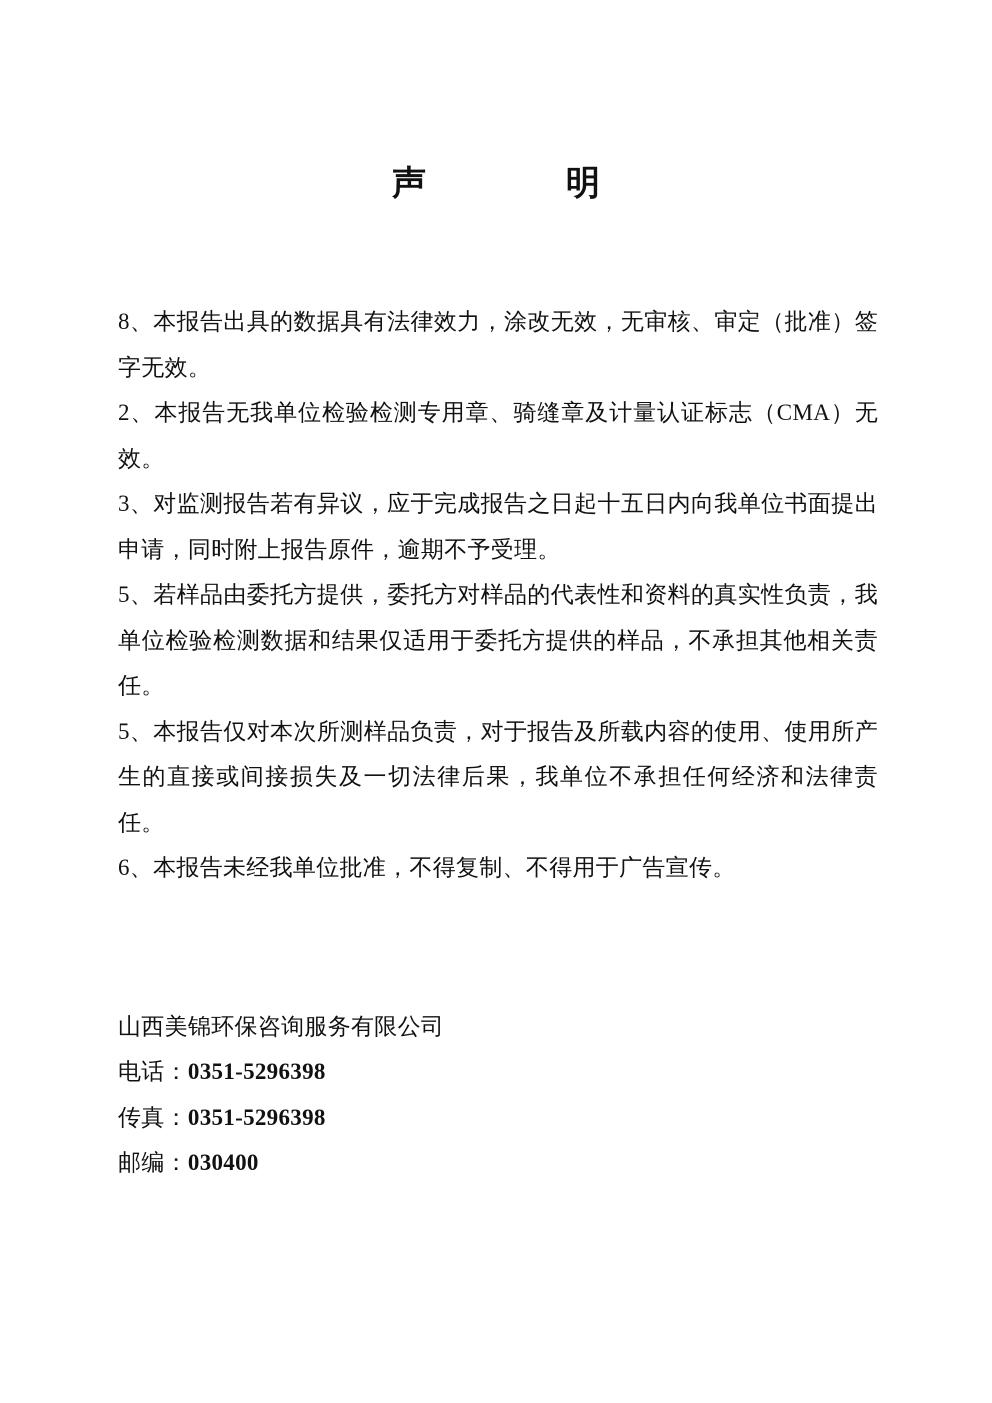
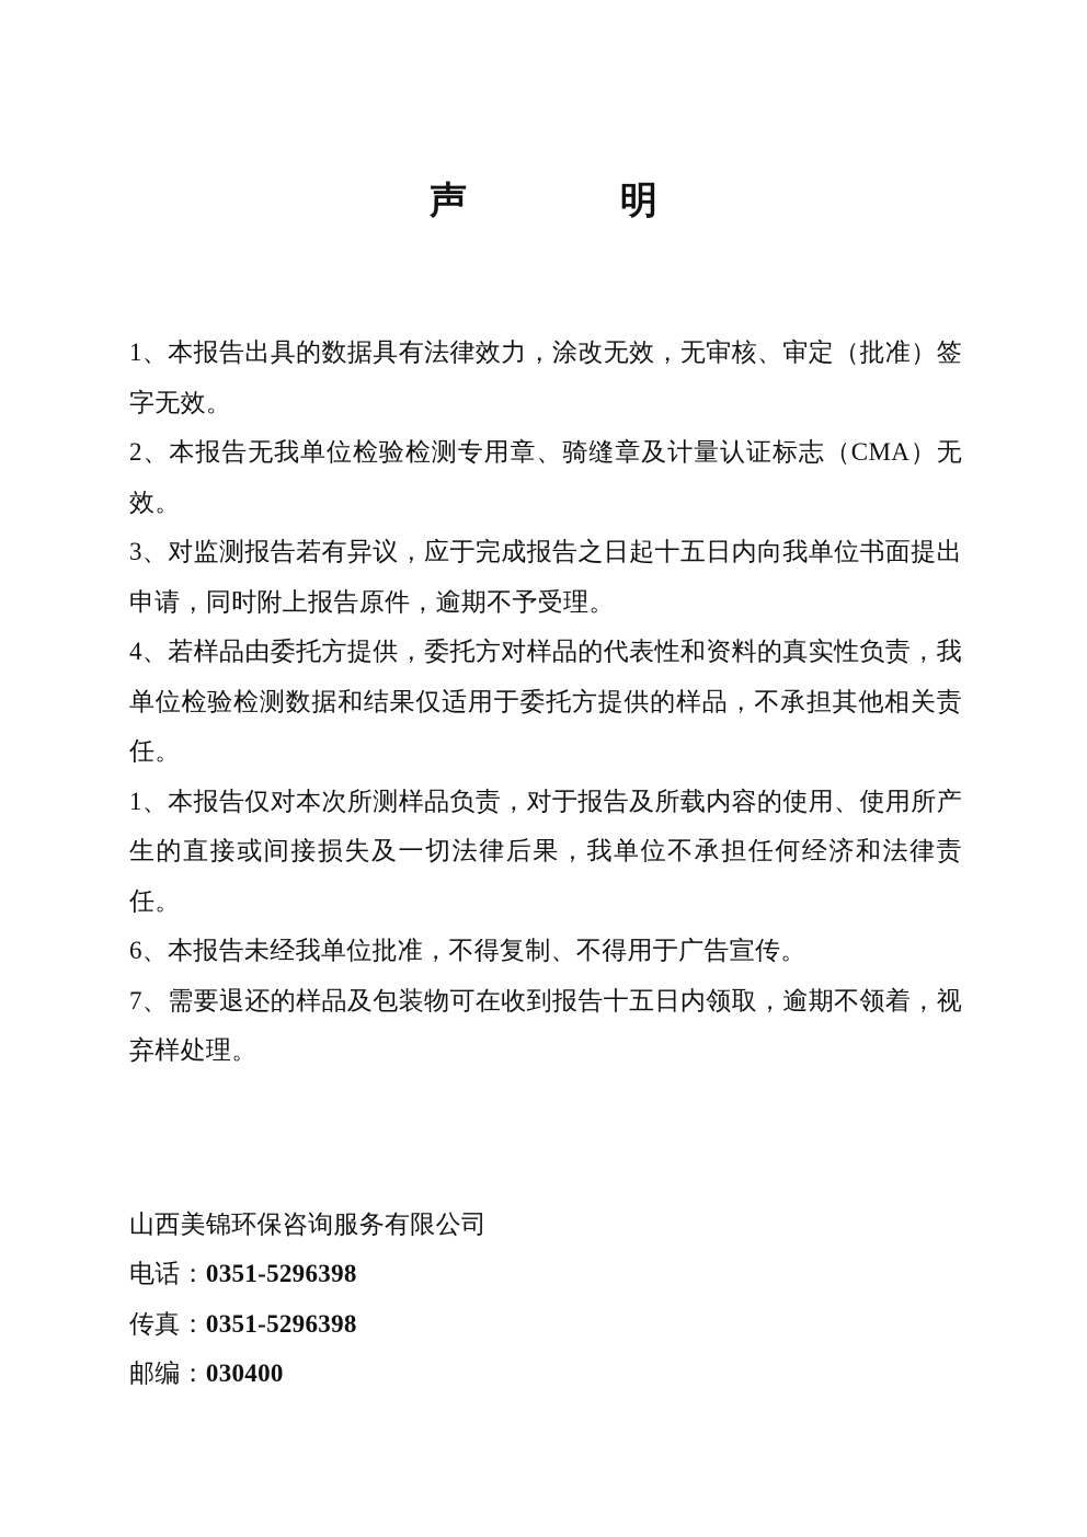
  声
  明
- 8、本报告出具的数据具有法律效力，涂改无效，无审核、审定（批准）签字无效。
+ 1、本报告出具的数据具有法律效力，涂改无效，无审核、审定（批准）签字无效。
  2、本报告无我单位检验检测专用章、骑缝章及计量认证标志（CMA）无效。
  3、对监测报告若有异议，应于完成报告之日起十五日内向我单位书面提出申请，同时附上报告原件，逾期不予受理。
- 5、若样品由委托方提供，委托方对样品的代表性和资料的真实性负责，我单位检验检测数据和结果仅适用于委托方提供的样品，不承担其他相关责任。
+ 4、若样品由委托方提供，委托方对样品的代表性和资料的真实性负责，我单位检验检测数据和结果仅适用于委托方提供的样品，不承担其他相关责任。
- 5、本报告仅对本次所测样品负责，对于报告及所载内容的使用、使用所产生的直接或间接损失及一切法律后果，我单位不承担任何经济和法律责任。
+ 1、本报告仅对本次所测样品负责，对于报告及所载内容的使用、使用所产生的直接或间接损失及一切法律后果，我单位不承担任何经济和法律责任。
  6、本报告未经我单位批准，不得复制、不得用于广告宣传。
+ 7、需要退还的样品及包装物可在收到报告十五日内领取，逾期不领着，视弃样处理。
  山西美锦环保咨询服务有限公司
  电话：0351-5296398
  传真：0351-5296398
  邮编：030400
